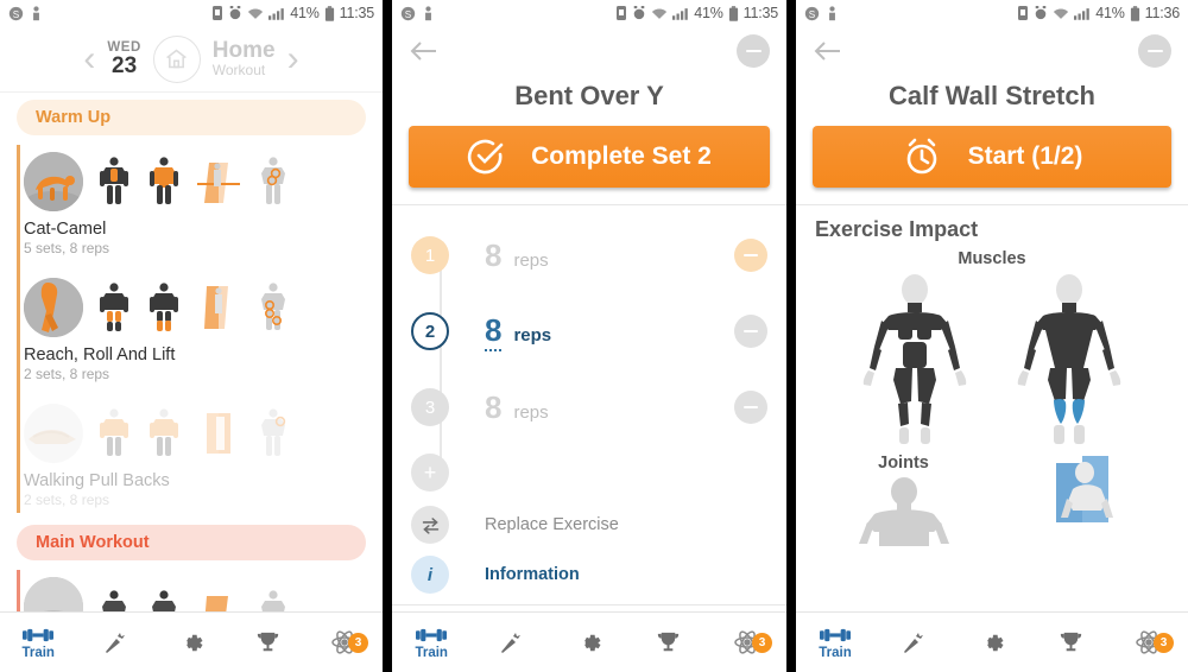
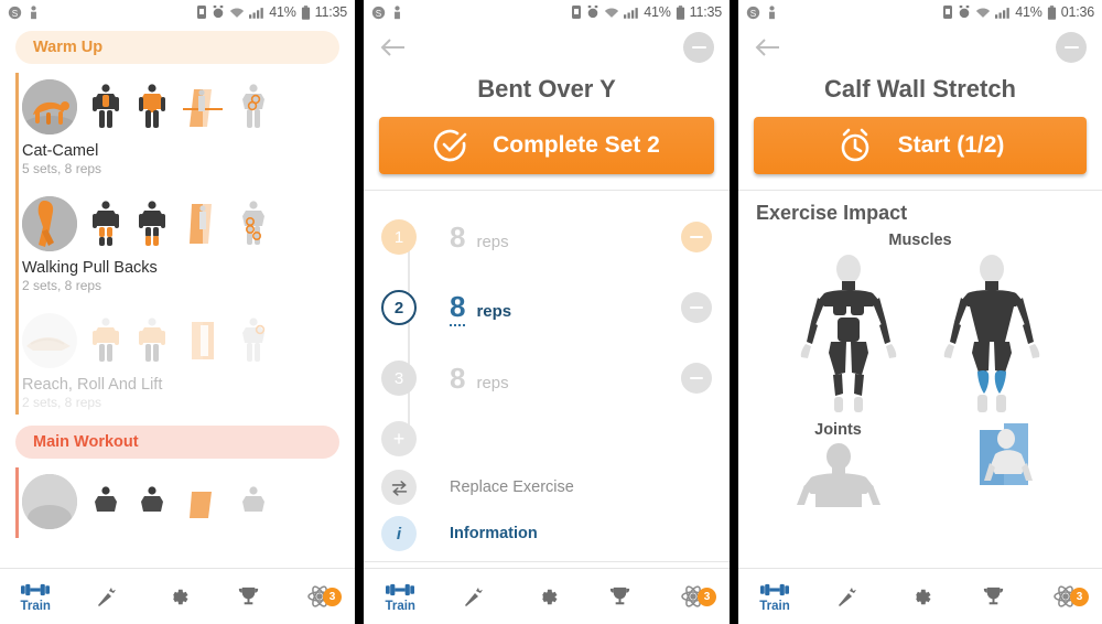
  S
  41%
  11:35
- ‹
- WED
- 23
- Home
- Workout
- ›
  Warm Up
  Cat-Camel
  5 sets, 8 reps
- Reach, Roll And Lift
+ Walking Pull Backs
  2 sets, 8 reps
- Walking Pull Backs
+ Reach, Roll And Lift
  2 sets, 8 reps
  Main Workout
  Train
  3
  S
  41%
  11:35
  Bent Over Y
  Complete Set 2
  1
  8
  reps
  2
  8
  reps
  3
  8
  reps
  +
  Replace Exercise
  i
  Information
  Train
  3
  S
  41%
- 11:36
+ 01:36
  Calf Wall Stretch
  Start (1/2)
  Exercise Impact
  Muscles
  Joints
  Train
  3
